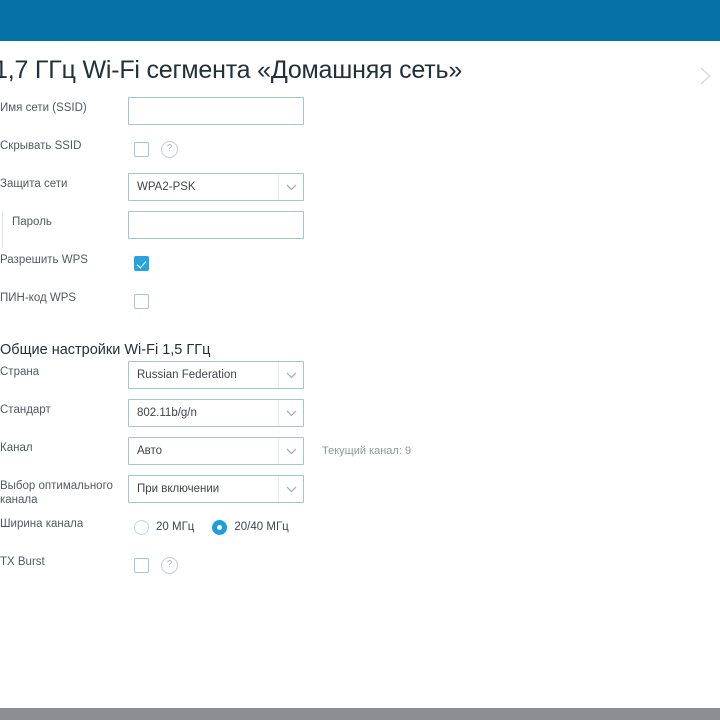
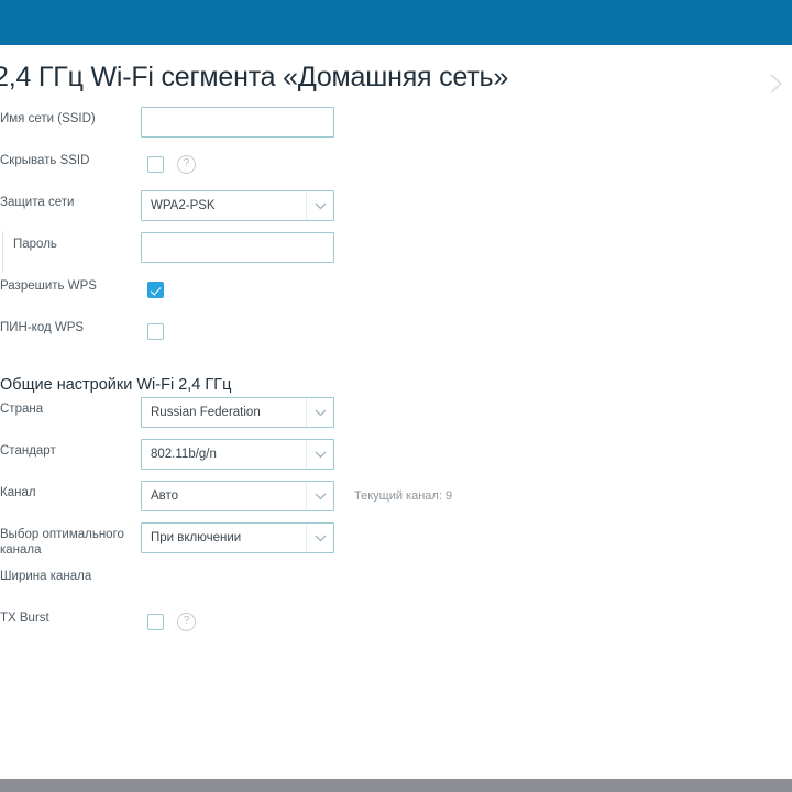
- 1,7 ГГц Wi-Fi сегмента «Домашняя сеть»
+ 2,4 ГГц Wi-Fi сегмента «Домашняя сеть»
  Имя сети (SSID)
  Скрывать SSID
  ?
  Защита сети
  WPA2-PSK
  Пароль
  Разрешить WPS
  ПИН-код WPS
- Общие настройки Wi-Fi 1,5 ГГц
+ Общие настройки Wi-Fi 2,4 ГГц
  Страна
  Russian Federation
  Стандарт
  802.11b/g/n
  Канал
  Авто
  Текущий канал: 9
  Выбор оптимального канала
  При включении
  Ширина канала
- 20 МГц
- 20/40 МГц
  TX Burst
  ?
